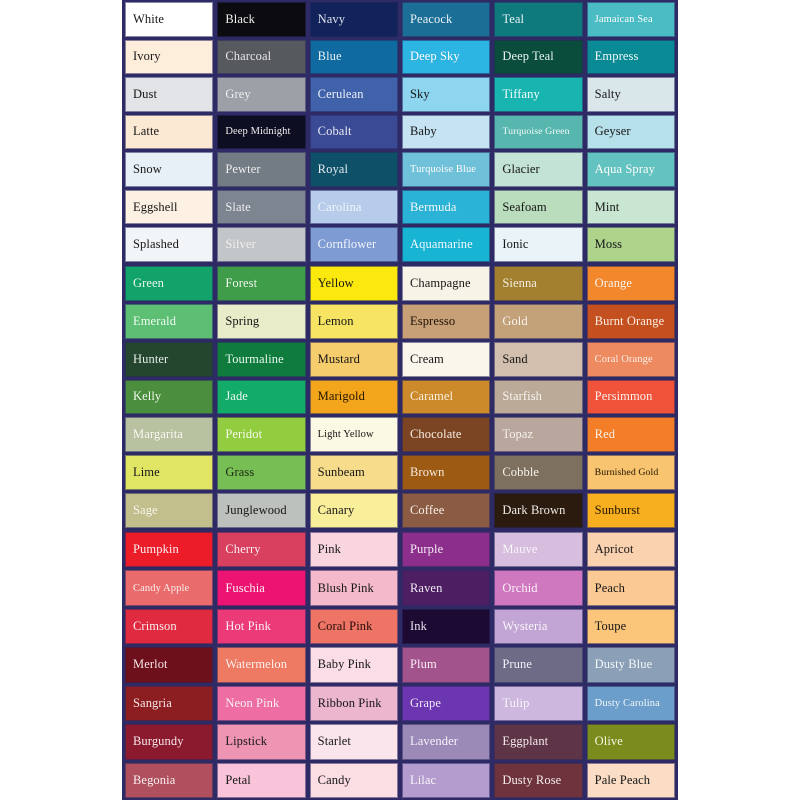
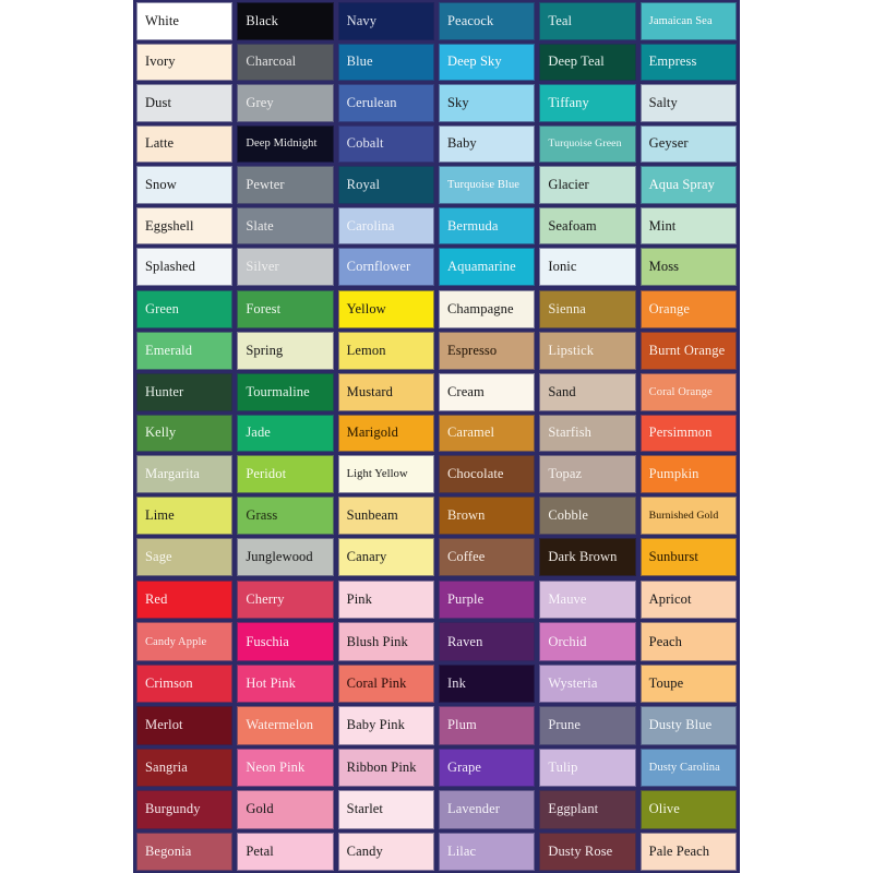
  White
  Black
  Navy
  Peacock
  Teal
  Jamaican Sea
  Ivory
  Charcoal
  Blue
  Deep Sky
  Deep Teal
  Empress
  Dust
  Grey
  Cerulean
  Sky
  Tiffany
  Salty
  Latte
  Deep Midnight
  Cobalt
  Baby
  Turquoise Green
  Geyser
  Snow
  Pewter
  Royal
  Turquoise Blue
  Glacier
  Aqua Spray
  Eggshell
  Slate
  Carolina
  Bermuda
  Seafoam
  Mint
  Splashed
  Silver
  Cornflower
  Aquamarine
  Ionic
  Moss
  Green
  Forest
  Yellow
  Champagne
  Sienna
  Orange
  Emerald
  Spring
  Lemon
  Espresso
- Gold
+ Lipstick
  Burnt Orange
  Hunter
  Tourmaline
  Mustard
  Cream
  Sand
  Coral Orange
  Kelly
  Jade
  Marigold
  Caramel
  Starfish
  Persimmon
  Margarita
  Peridot
  Light Yellow
  Chocolate
  Topaz
- Red
+ Pumpkin
  Lime
  Grass
  Sunbeam
  Brown
  Cobble
  Burnished Gold
  Sage
  Junglewood
  Canary
  Coffee
  Dark Brown
  Sunburst
- Pumpkin
+ Red
  Cherry
  Pink
  Purple
  Mauve
  Apricot
  Candy Apple
  Fuschia
  Blush Pink
  Raven
  Orchid
  Peach
  Crimson
  Hot Pink
  Coral Pink
  Ink
  Wysteria
  Toupe
  Merlot
  Watermelon
  Baby Pink
  Plum
  Prune
  Dusty Blue
  Sangria
  Neon Pink
  Ribbon Pink
  Grape
  Tulip
  Dusty Carolina
  Burgundy
- Lipstick
+ Gold
  Starlet
  Lavender
  Eggplant
  Olive
  Begonia
  Petal
  Candy
  Lilac
  Dusty Rose
  Pale Peach
